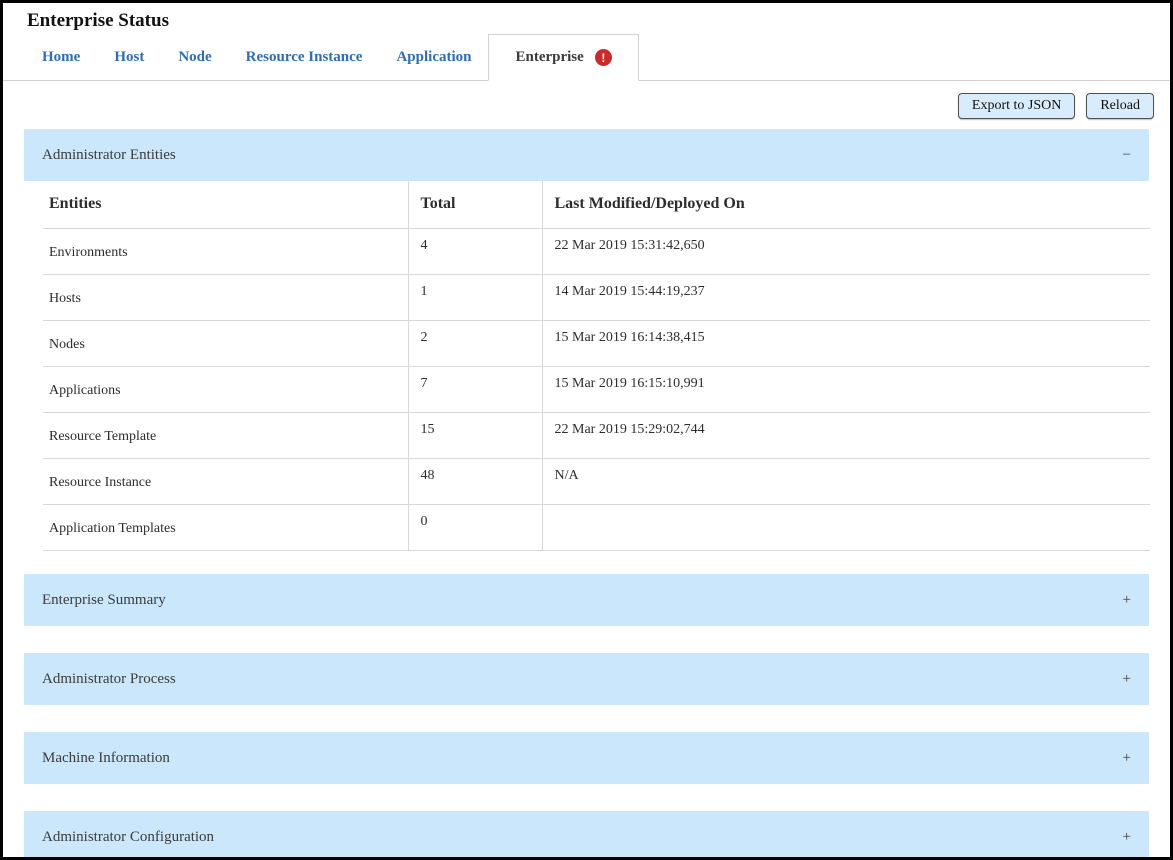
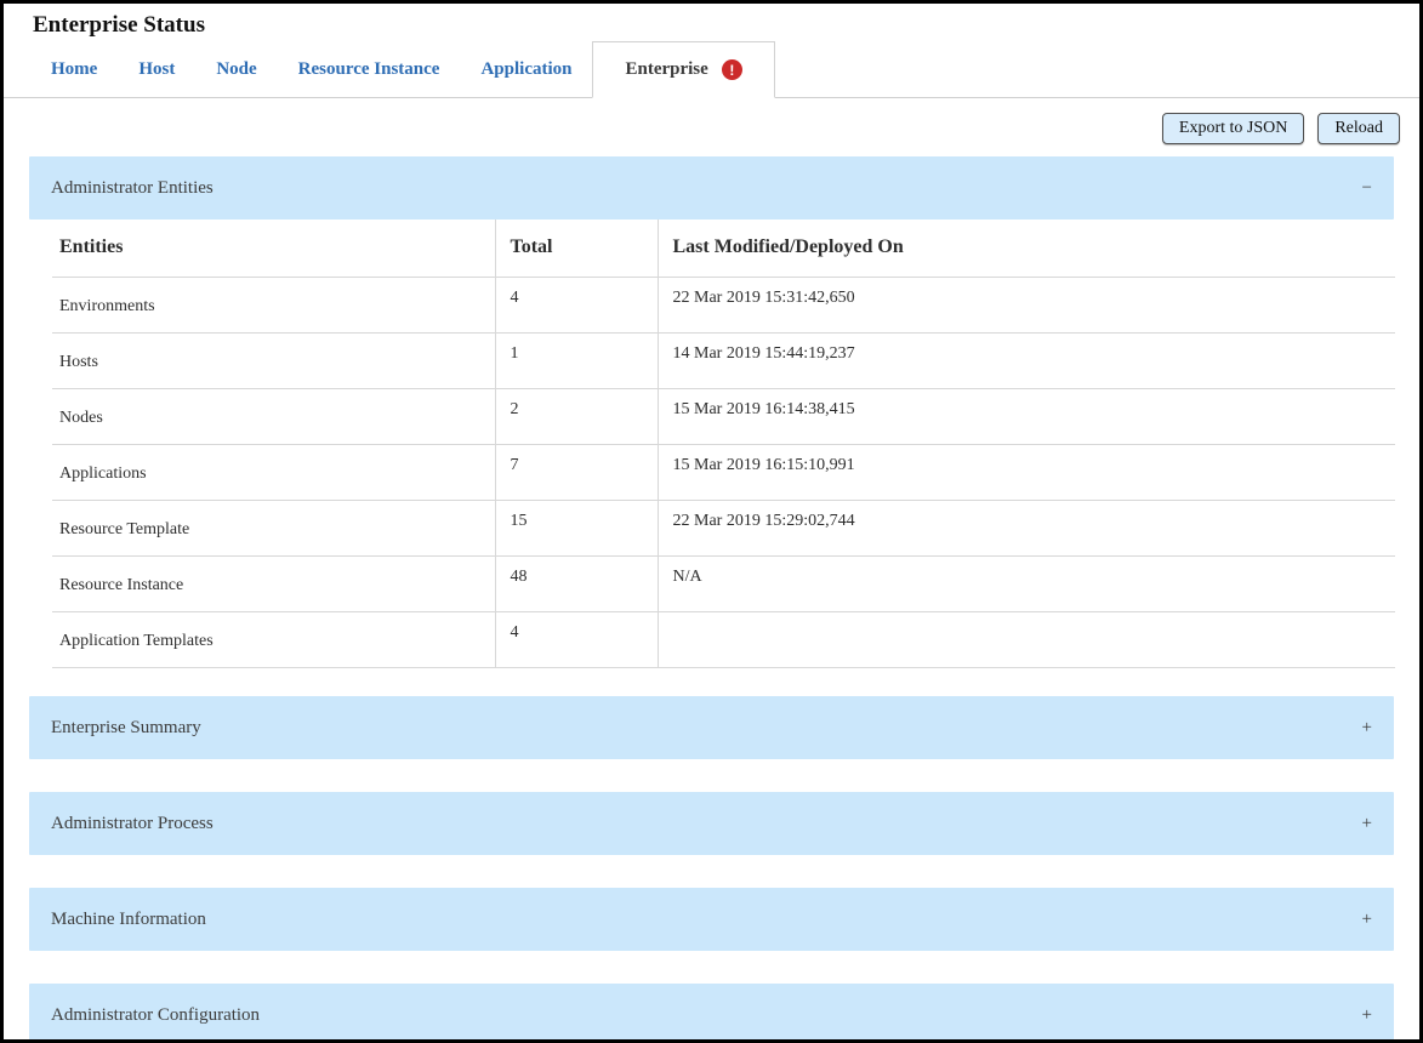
  Enterprise Status
  Home
  Host
  Node
  Resource Instance
  Application
  Enterprise
  !
  Export to JSON
  Reload
  Administrator Entities
  −
  Entities	Total	Last Modified/Deployed On
  Environments	4	22 Mar 2019 15:31:42,650
  Hosts	1	14 Mar 2019 15:44:19,237
  Nodes	2	15 Mar 2019 16:14:38,415
  Applications	7	15 Mar 2019 16:15:10,991
  Resource Template	15	22 Mar 2019 15:29:02,744
  Resource Instance	48	N/A
- Application Templates	0
+ Application Templates	4
  Enterprise Summary
  +
  Administrator Process
  +
  Machine Information
  +
  Administrator Configuration
  +
